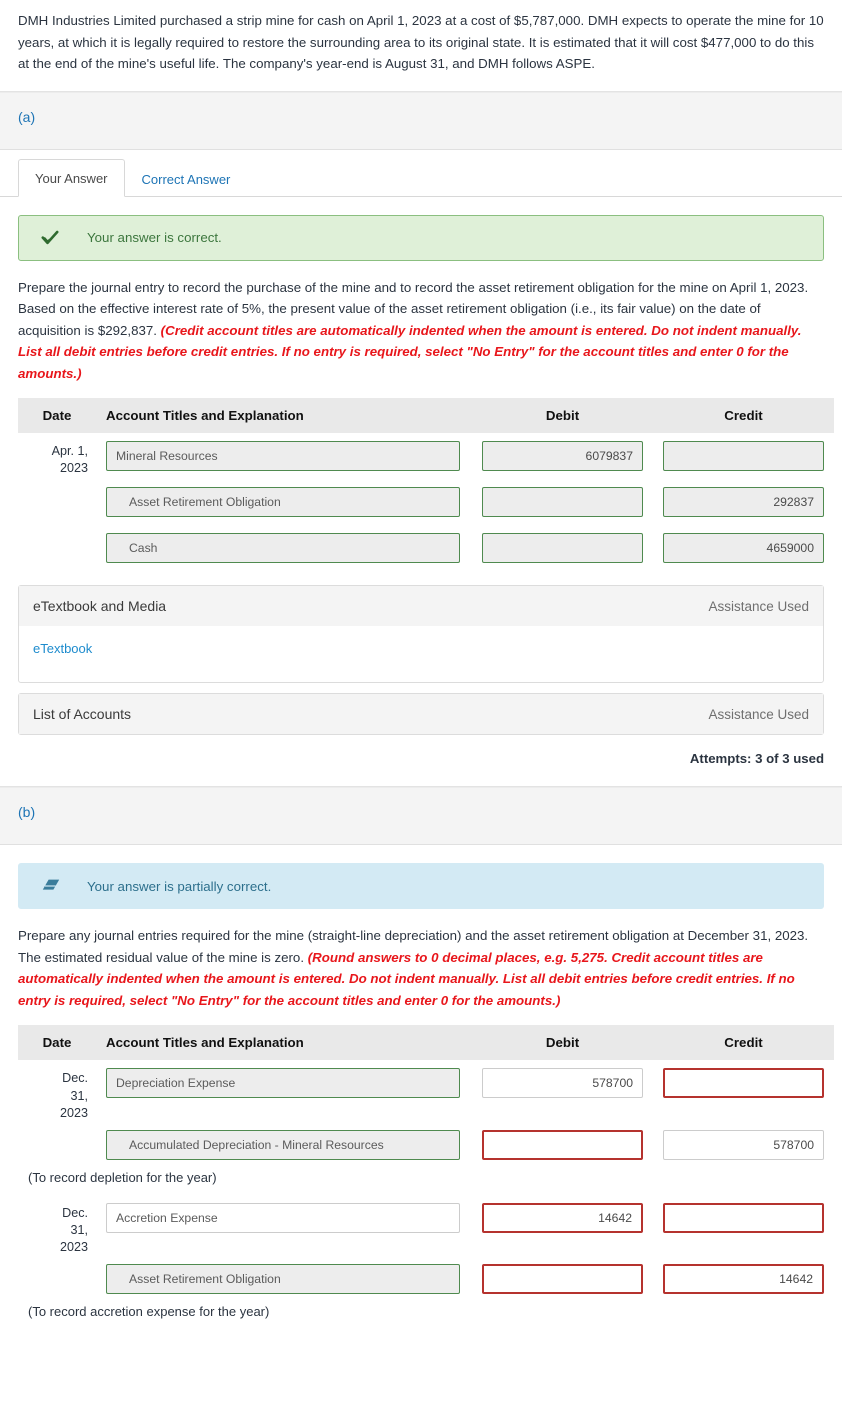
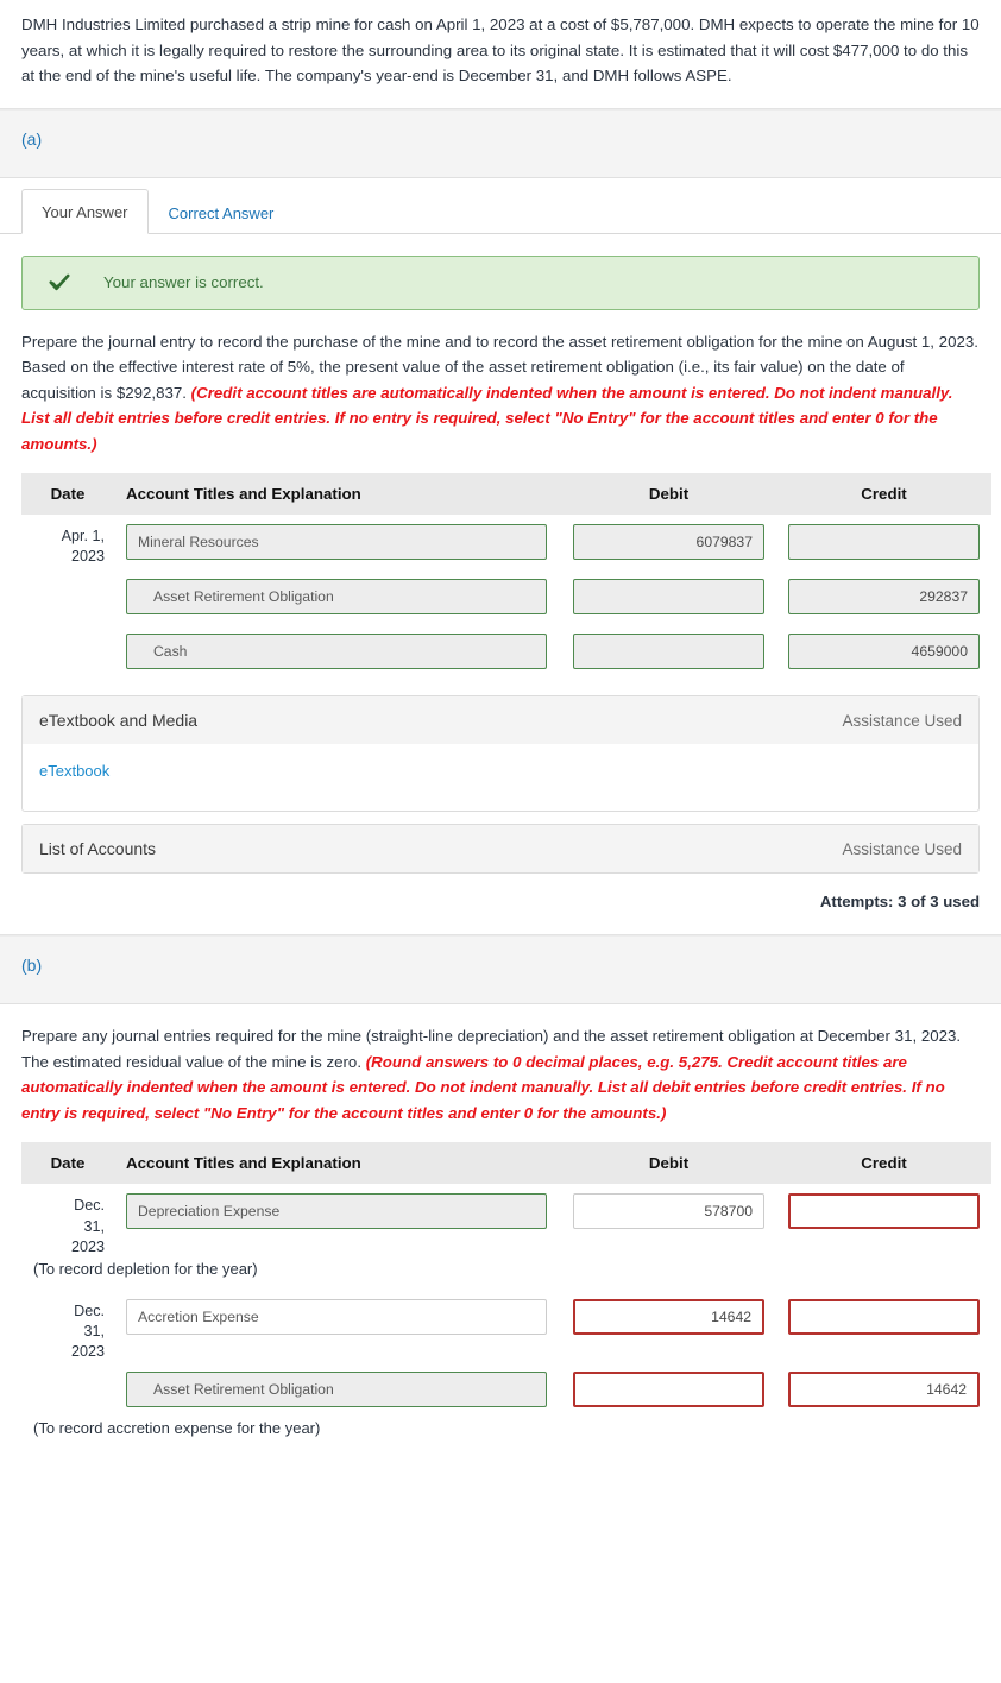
- DMH Industries Limited purchased a strip mine for cash on April 1, 2023 at a cost of $5,787,000. DMH expects to operate the mine for 10 years, at which it is legally required to restore the surrounding area to its original state. It is estimated that it will cost $477,000 to do this at the end of the mine's useful life. The company's year-end is August 31, and DMH follows ASPE.
+ DMH Industries Limited purchased a strip mine for cash on April 1, 2023 at a cost of $5,787,000. DMH expects to operate the mine for 10 years, at which it is legally required to restore the surrounding area to its original state. It is estimated that it will cost $477,000 to do this at the end of the mine's useful life. The company's year-end is December 31, and DMH follows ASPE.
  (a)
  Your Answer
  Correct Answer
  Your answer is correct.
- Prepare the journal entry to record the purchase of the mine and to record the asset retirement obligation for the mine on April 1, 2023. Based on the effective interest rate of 5%, the present value of the asset retirement obligation (i.e., its fair value) on the date of acquisition is $292,837. (Credit account titles are automatically indented when the amount is entered. Do not indent manually. List all debit entries before credit entries. If no entry is required, select "No Entry" for the account titles and enter 0 for the amounts.)
+ Prepare the journal entry to record the purchase of the mine and to record the asset retirement obligation for the mine on August 1, 2023. Based on the effective interest rate of 5%, the present value of the asset retirement obligation (i.e., its fair value) on the date of acquisition is $292,837. (Credit account titles are automatically indented when the amount is entered. Do not indent manually. List all debit entries before credit entries. If no entry is required, select "No Entry" for the account titles and enter 0 for the amounts.)
  Date	Account Titles and Explanation	Debit	Credit
  Apr. 1, 2023	Mineral Resources	6079837
  	Asset Retirement Obligation		292837
  	Cash		4659000
  eTextbook and Media
  Assistance Used
  eTextbook
  List of Accounts
  Assistance Used
  Attempts: 3 of 3 used
  (b)
- Your answer is partially correct.
  Prepare any journal entries required for the mine (straight-line depreciation) and the asset retirement obligation at December 31, 2023. The estimated residual value of the mine is zero. (Round answers to 0 decimal places, e.g. 5,275. Credit account titles are automatically indented when the amount is entered. Do not indent manually. List all debit entries before credit entries. If no entry is required, select "No Entry" for the account titles and enter 0 for the amounts.)
  Date	Account Titles and Explanation	Debit	Credit
  Dec. 31, 2023	Depreciation Expense	578700
- 	Accumulated Depreciation - Mineral Resources		578700
  (To record depletion for the year)
  Dec. 31, 2023	Accretion Expense	14642
  	Asset Retirement Obligation		14642
  (To record accretion expense for the year)
